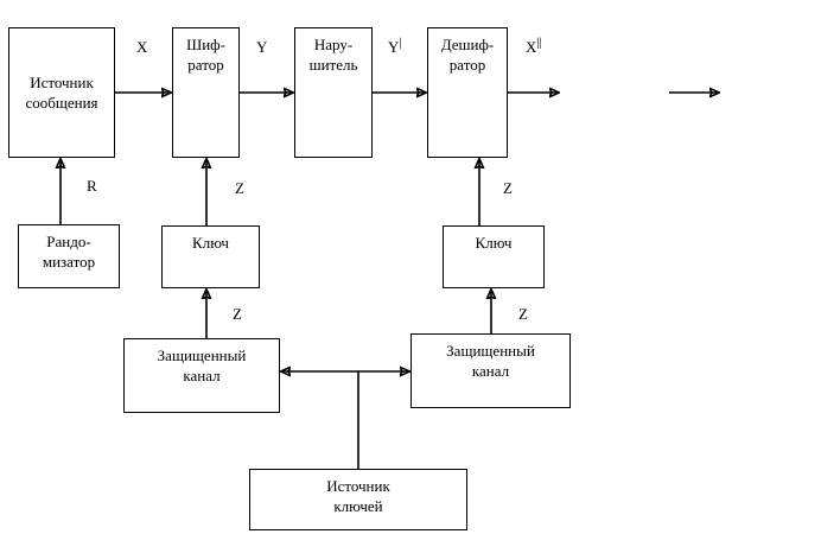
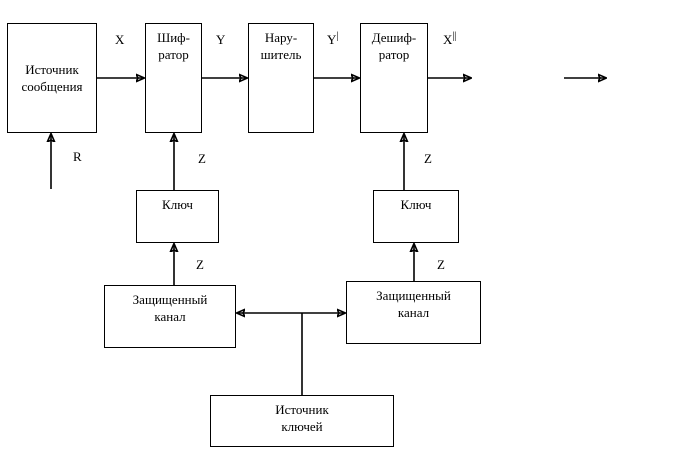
  Источник
  сообщения
  Шиф-
  ратор
  Нару-
  шитель
  Дешиф-
  ратор
- Рандо-
- мизатор
  Ключ
  Ключ
  Защищенный
  канал
  Защищенный
  канал
  Источник
  ключей
  X
  Y
  Y|
  X||
  R
  Z
  Z
  Z
  Z
